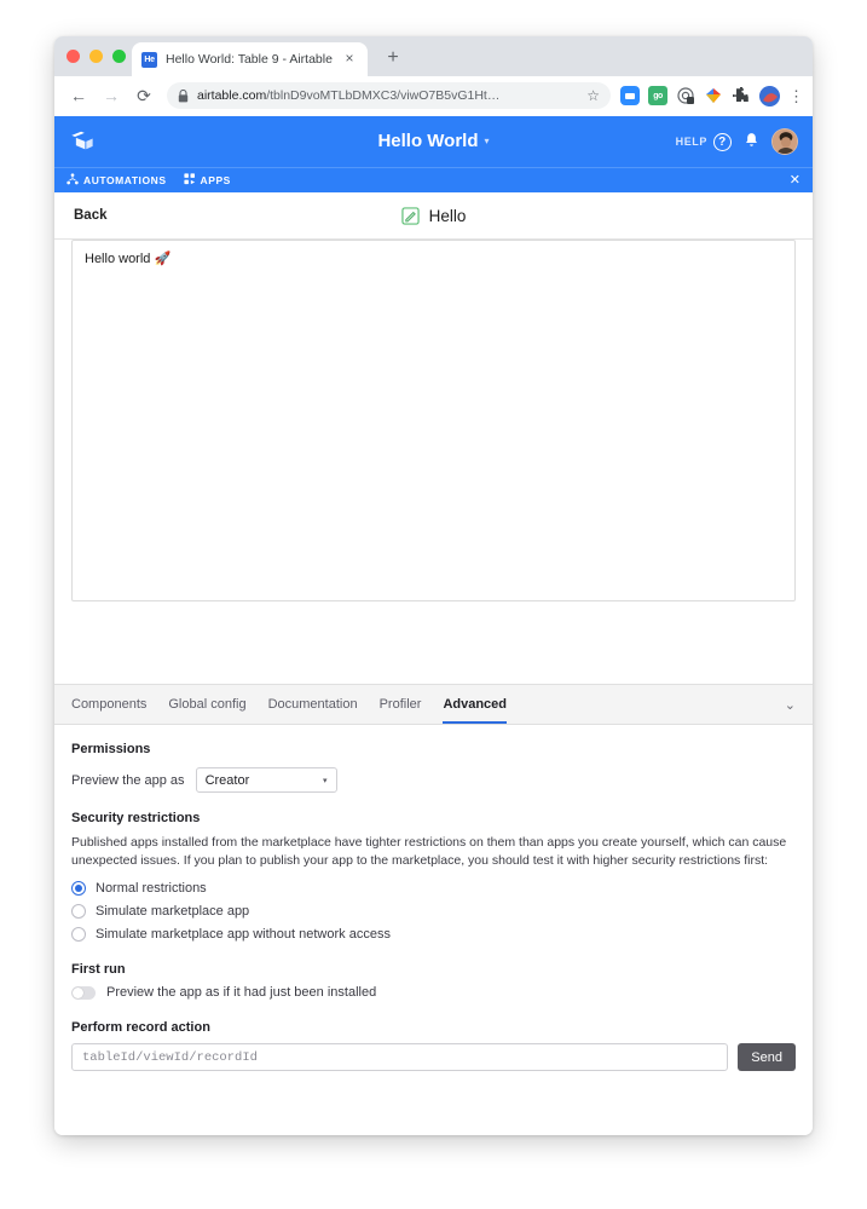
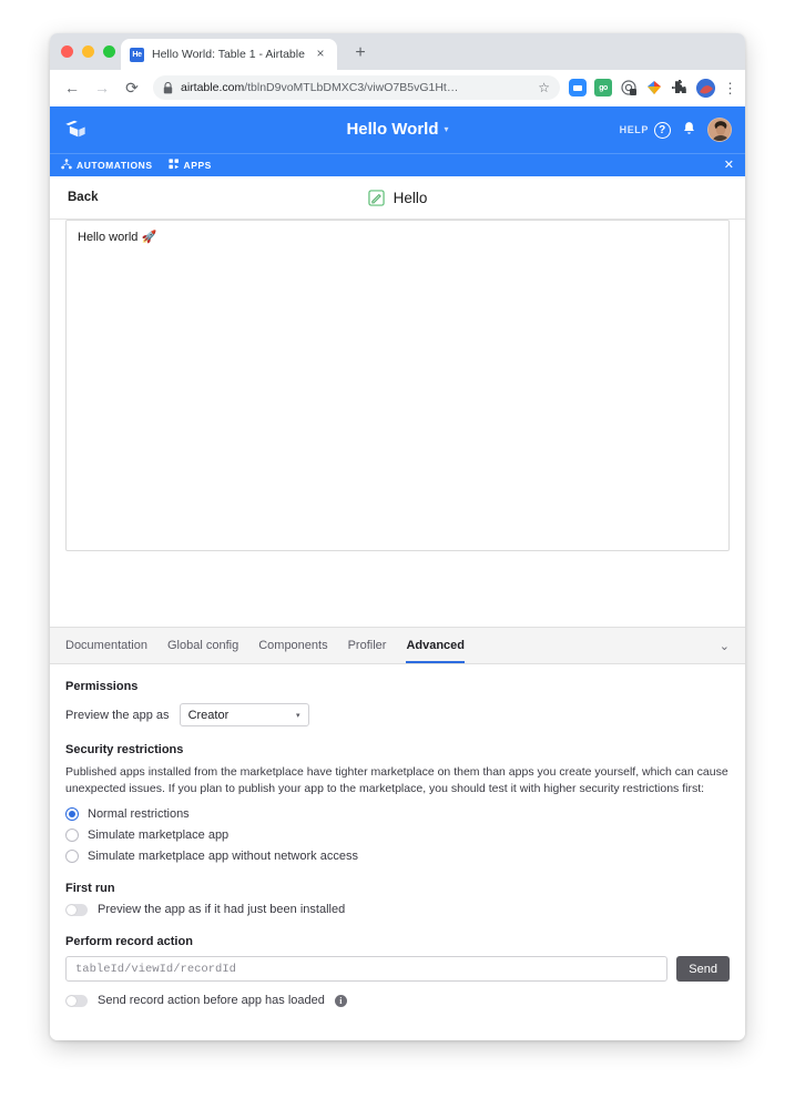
- Hello World: Table 9 - Airtable
+ Hello World: Table 1 - Airtable
  ×
  +
  ←
  →
  ⟳
  airtable.com/tblnD9voMTLbDMXC3/viwO7B5vG1Ht…
  ☆
  ⋮
  Hello World ▾
  HELP
  ?
  AUTOMATIONS
  APPS
  ✕
  Back
  Hello
  Hello world 🚀
- Components
+ Documentation
  Global config
- Documentation
+ Components
  Profiler
  Advanced
  ⌄
  Permissions
  Preview the app as
  Creator
  Security restrictions
- Published apps installed from the marketplace have tighter restrictions on them than apps you create yourself, which can cause unexpected issues. If you plan to publish your app to the marketplace, you should test it with higher security restrictions first:
+ Published apps installed from the marketplace have tighter marketplace on them than apps you create yourself, which can cause unexpected issues. If you plan to publish your app to the marketplace, you should test it with higher security restrictions first:
  Normal restrictions
  Simulate marketplace app
  Simulate marketplace app without network access
  First run
  Preview the app as if it had just been installed
  Perform record action
  tableId/viewId/recordId
  Send
+ Send record action before app has loaded
+ i
